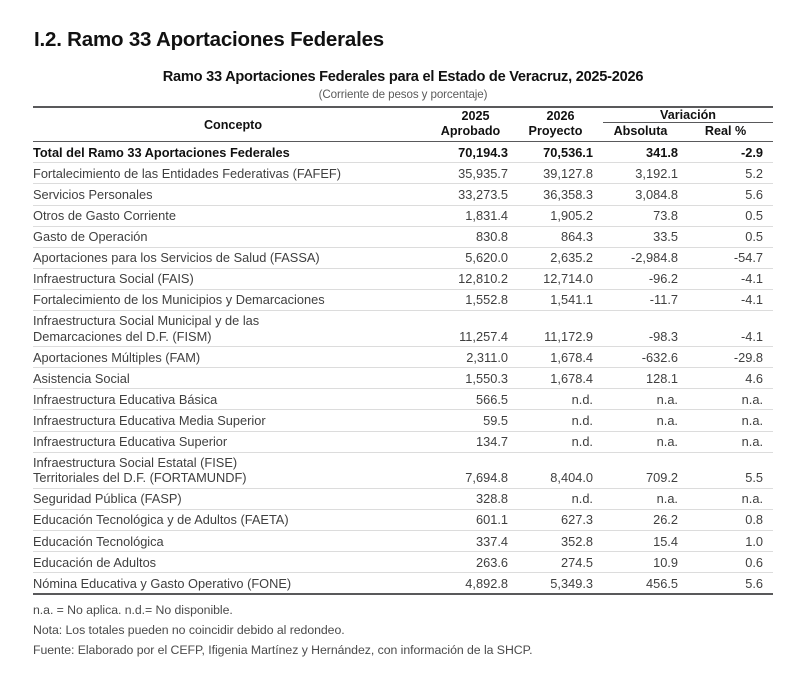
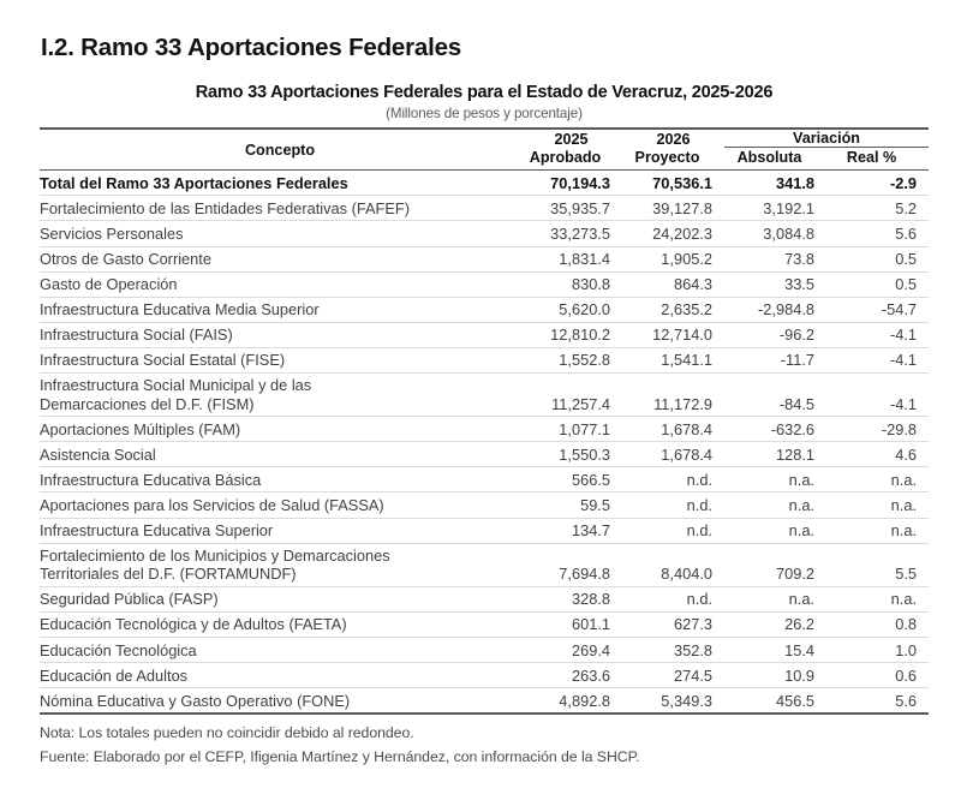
  I.2. Ramo 33 Aportaciones Federales
  Ramo 33 Aportaciones Federales para el Estado de Veracruz, 2025-2026
- (Corriente de pesos y porcentaje)
+ (Millones de pesos y porcentaje)
  Concepto	2025	2026	Variación
  Aprobado	Proyecto	Absoluta	Real %
  Total del Ramo 33 Aportaciones Federales	70,194.3	70,536.1	341.8	-2.9
  Fortalecimiento de las Entidades Federativas (FAFEF)	35,935.7	39,127.8	3,192.1	5.2
- Servicios Personales	33,273.5	36,358.3	3,084.8	5.6
+ Servicios Personales	33,273.5	24,202.3	3,084.8	5.6
  Otros de Gasto Corriente	1,831.4	1,905.2	73.8	0.5
  Gasto de Operación	830.8	864.3	33.5	0.5
- Aportaciones para los Servicios de Salud (FASSA)	5,620.0	2,635.2	-2,984.8	-54.7
+ Infraestructura Educativa Media Superior	5,620.0	2,635.2	-2,984.8	-54.7
  Infraestructura Social (FAIS)	12,810.2	12,714.0	-96.2	-4.1
- Fortalecimiento de los Municipios y Demarcaciones	1,552.8	1,541.1	-11.7	-4.1
+ Infraestructura Social Estatal (FISE)	1,552.8	1,541.1	-11.7	-4.1
- Infraestructura Social Municipal y de lasDemarcaciones del D.F. (FISM)	11,257.4	11,172.9	-98.3	-4.1
+ Infraestructura Social Municipal y de lasDemarcaciones del D.F. (FISM)	11,257.4	11,172.9	-84.5	-4.1
- Aportaciones Múltiples (FAM)	2,311.0	1,678.4	-632.6	-29.8
+ Aportaciones Múltiples (FAM)	1,077.1	1,678.4	-632.6	-29.8
  Asistencia Social	1,550.3	1,678.4	128.1	4.6
  Infraestructura Educativa Básica	566.5	n.d.	n.a.	n.a.
- Infraestructura Educativa Media Superior	59.5	n.d.	n.a.	n.a.
+ Aportaciones para los Servicios de Salud (FASSA)	59.5	n.d.	n.a.	n.a.
  Infraestructura Educativa Superior	134.7	n.d.	n.a.	n.a.
- Infraestructura Social Estatal (FISE)Territoriales del D.F. (FORTAMUNDF)	7,694.8	8,404.0	709.2	5.5
+ Fortalecimiento de los Municipios y DemarcacionesTerritoriales del D.F. (FORTAMUNDF)	7,694.8	8,404.0	709.2	5.5
  Seguridad Pública (FASP)	328.8	n.d.	n.a.	n.a.
  Educación Tecnológica y de Adultos (FAETA)	601.1	627.3	26.2	0.8
- Educación Tecnológica	337.4	352.8	15.4	1.0
+ Educación Tecnológica	269.4	352.8	15.4	1.0
  Educación de Adultos	263.6	274.5	10.9	0.6
  Nómina Educativa y Gasto Operativo (FONE)	4,892.8	5,349.3	456.5	5.6
- n.a. = No aplica. n.d.= No disponible.
  Nota: Los totales pueden no coincidir debido al redondeo.
  Fuente: Elaborado por el CEFP, Ifigenia Martínez y Hernández, con información de la SHCP.
